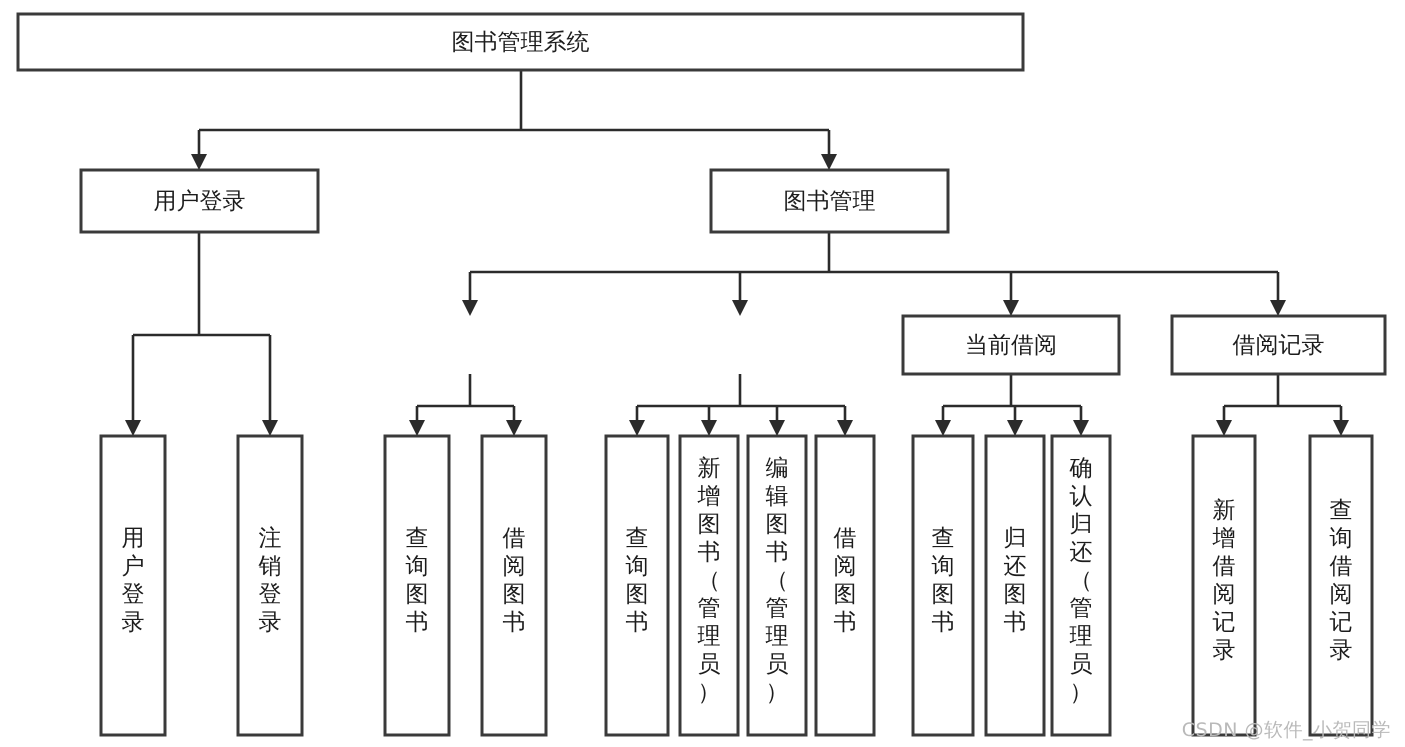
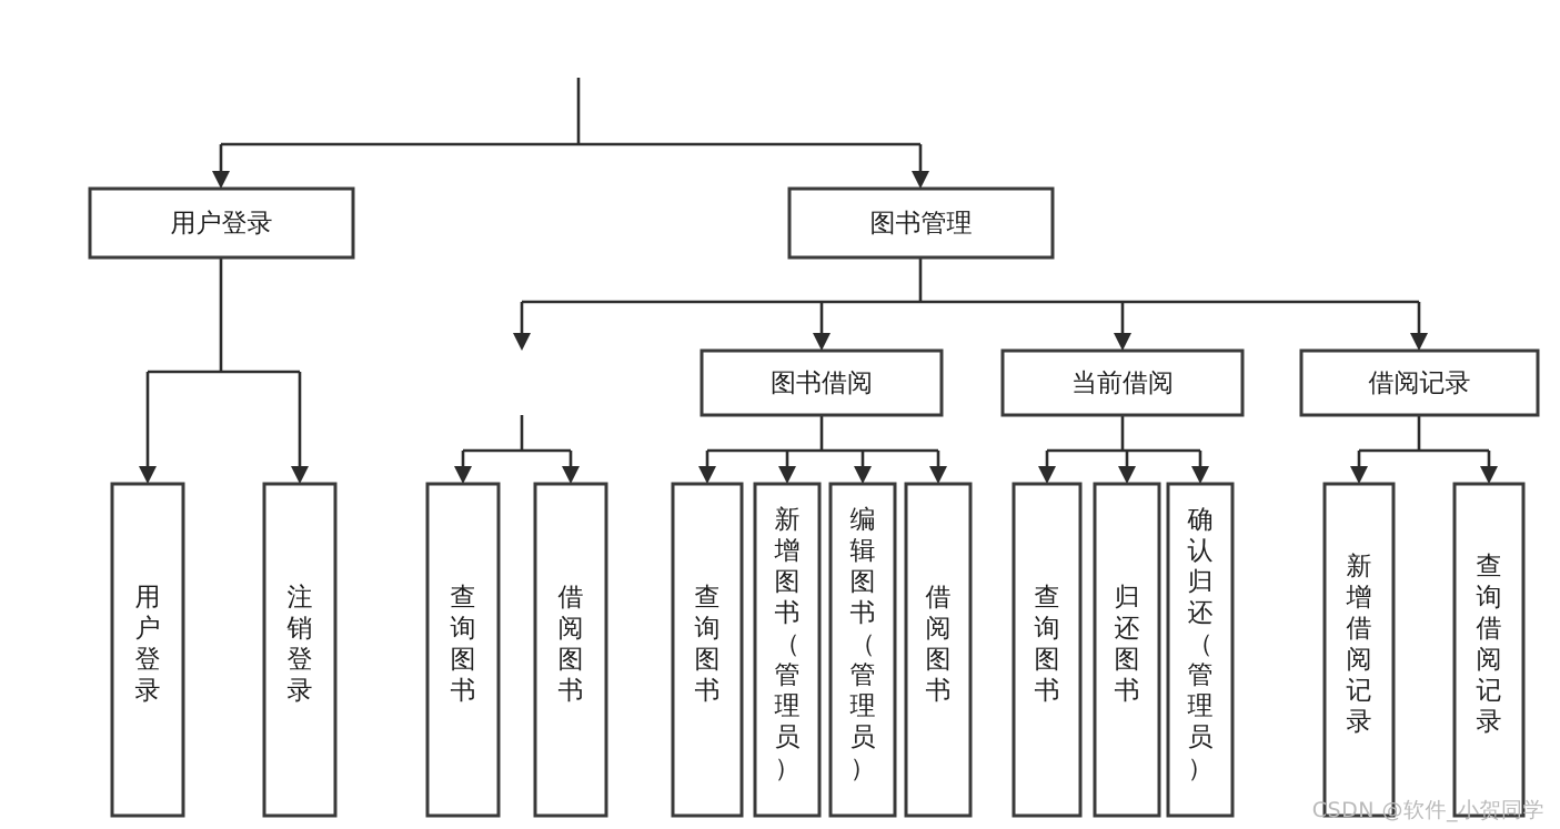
- 图书管理系统
  用户登录
  图书管理
+ 图书借阅
  当前借阅
  借阅记录
  用户登录
  注销登录
  查询图书
  借阅图书
  查询图书
  新增图书（管理员）
  编辑图书（管理员）
  借阅图书
  查询图书
  归还图书
  确认归还（管理员）
  新增借阅记录
  查询借阅记录
  CSDN @软件_小贺同学
